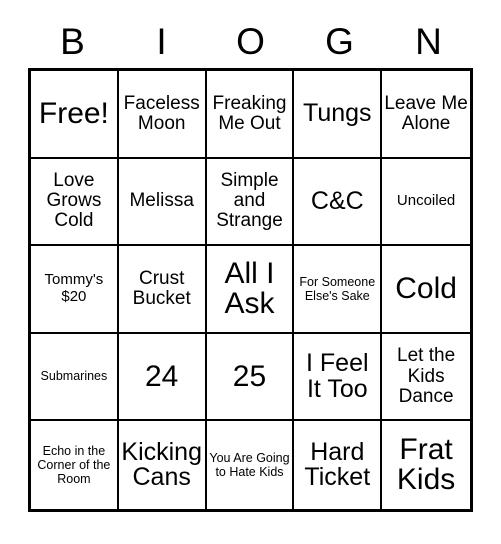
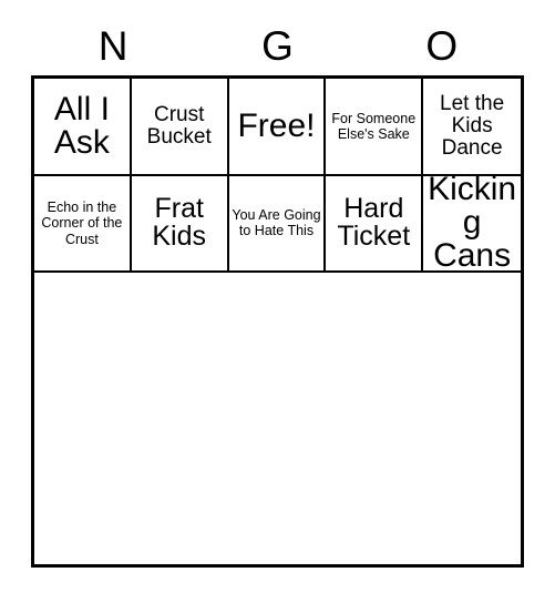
- B
- I
- O
+ N
  G
- N
+ O
- Free!
+ All I Ask
- Faceless Moon
- Freaking Me Out
- Tungs
- Leave Me Alone
- Love Grows Cold
- Melissa
- Simple and Strange
- C&C
- Uncoiled
- Tommy's $20
  Crust Bucket
- All I Ask
+ Free!
  For Someone Else's Sake
- Cold
- Submarines
- 24
- 25
- I Feel It Too
  Let the Kids Dance
- Echo in the Corner of the Room
+ Echo in the Corner of the Crust
- Kicking Cans
+ Frat Kids
- You Are Going to Hate Kids
+ You Are Going to Hate This
  Hard Ticket
- Frat Kids
+ Kicking Cans
